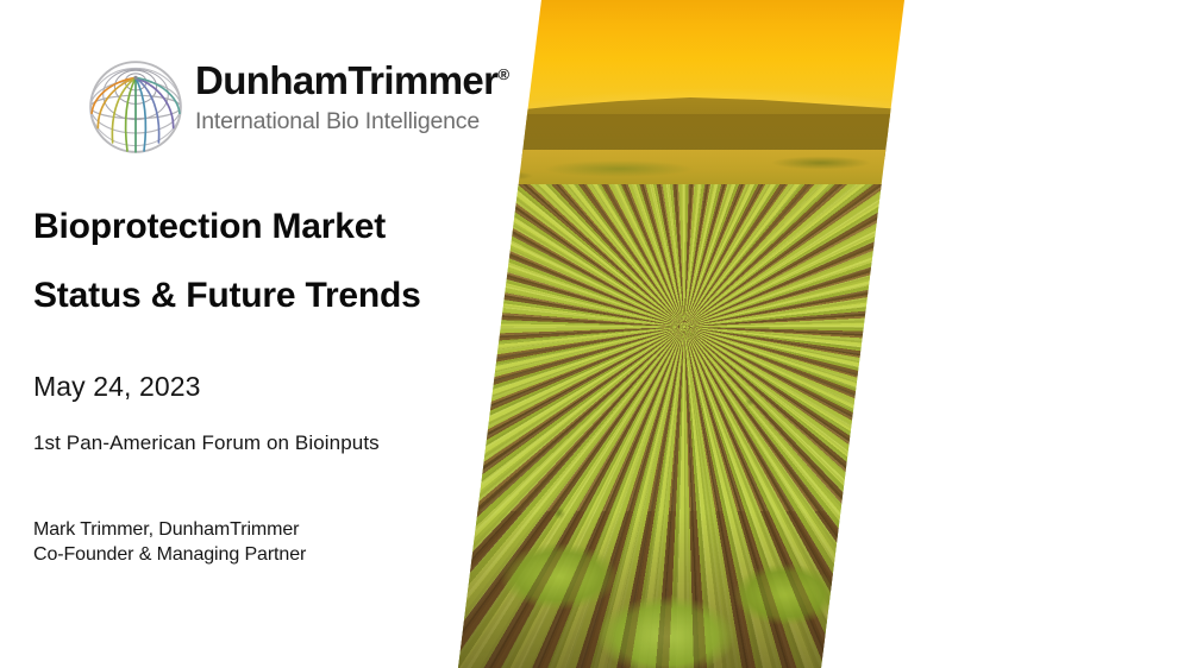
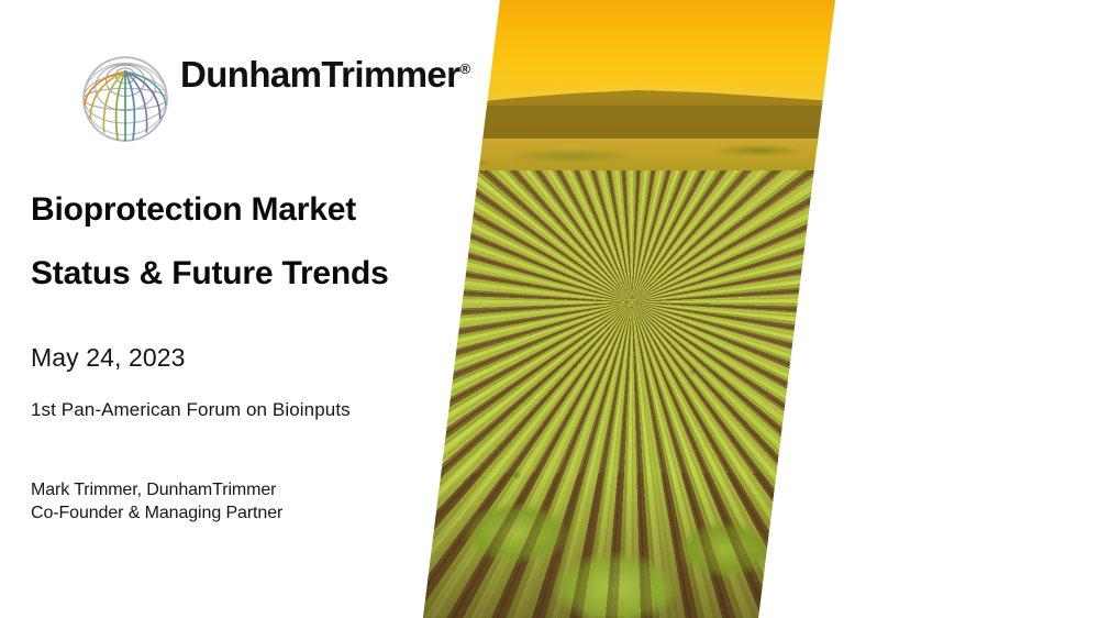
  DunhamTrimmer®
- International Bio Intelligence
  Bioprotection Market
  Status & Future Trends
  May 24, 2023
  1st Pan-American Forum on Bioinputs
  Mark Trimmer, DunhamTrimmer
  Co-Founder & Managing Partner
